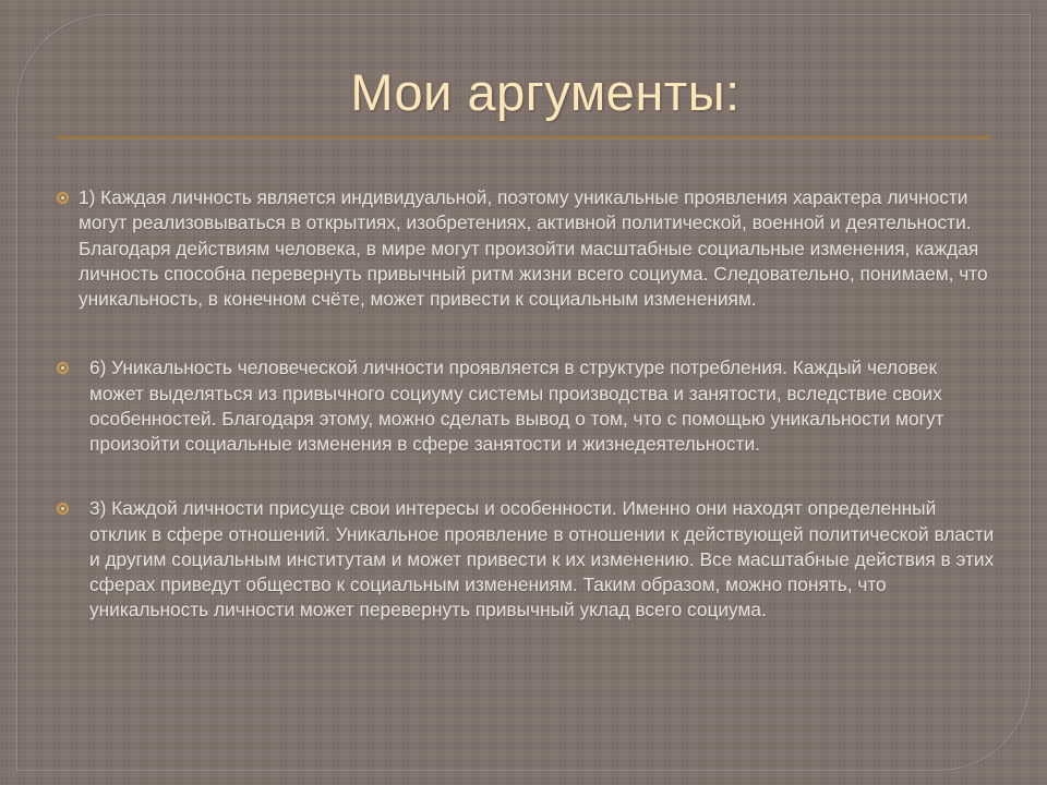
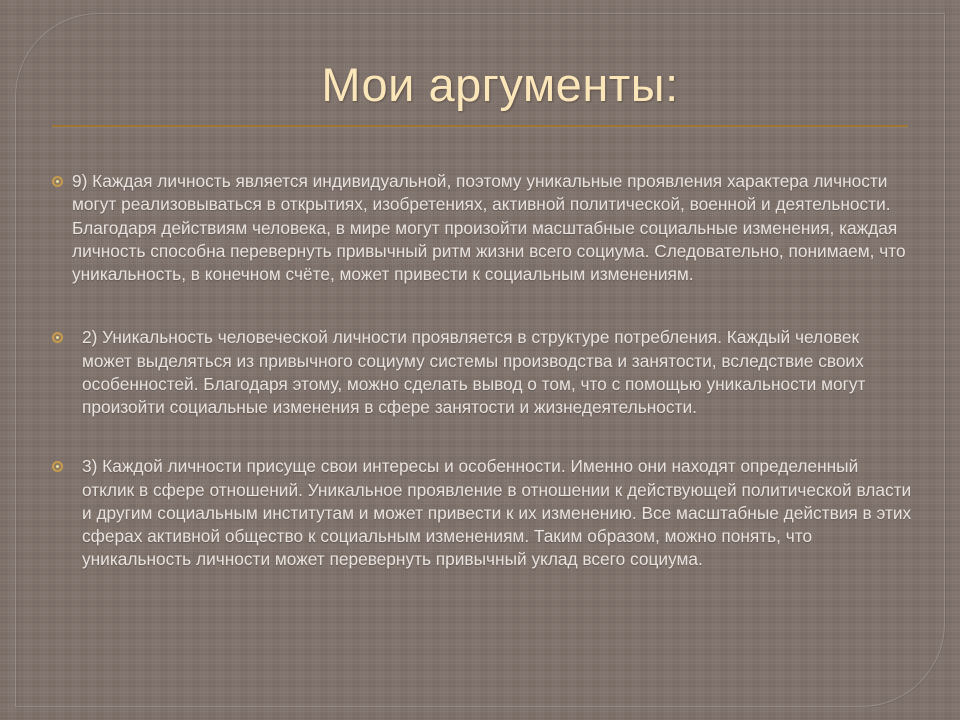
  Мои аргументы:
- 1) Каждая личность является индивидуальной, поэтому уникальные проявления характера личности могут реализовываться в открытиях, изобретениях, активной политической, военной и деятельности. Благодаря действиям человека, в мире могут произойти масштабные социальные изменения, каждая личность способна перевернуть привычный ритм жизни всего социума. Следовательно, понимаем, что уникальность, в конечном счёте, может привести к социальным изменениям.
+ 9) Каждая личность является индивидуальной, поэтому уникальные проявления характера личности могут реализовываться в открытиях, изобретениях, активной политической, военной и деятельности. Благодаря действиям человека, в мире могут произойти масштабные социальные изменения, каждая личность способна перевернуть привычный ритм жизни всего социума. Следовательно, понимаем, что уникальность, в конечном счёте, может привести к социальным изменениям.
- 6) Уникальность человеческой личности проявляется в структуре потребления. Каждый человек может выделяться из привычного социуму системы производства и занятости, вследствие своих особенностей. Благодаря этому, можно сделать вывод о том, что с помощью уникальности могут произойти социальные изменения в сфере занятости и жизнедеятельности.
+ 2) Уникальность человеческой личности проявляется в структуре потребления. Каждый человек может выделяться из привычного социуму системы производства и занятости, вследствие своих особенностей. Благодаря этому, можно сделать вывод о том, что с помощью уникальности могут произойти социальные изменения в сфере занятости и жизнедеятельности.
- 3) Каждой личности присуще свои интересы и особенности. Именно они находят определенный отклик в сфере отношений. Уникальное проявление в отношении к действующей политической власти и другим социальным институтам и может привести к их изменению. Все масштабные действия в этих сферах приведут общество к социальным изменениям. Таким образом, можно понять, что уникальность личности может перевернуть привычный уклад всего социума.
+ 3) Каждой личности присуще свои интересы и особенности. Именно они находят определенный отклик в сфере отношений. Уникальное проявление в отношении к действующей политической власти и другим социальным институтам и может привести к их изменению. Все масштабные действия в этих сферах активной общество к социальным изменениям. Таким образом, можно понять, что уникальность личности может перевернуть привычный уклад всего социума.
